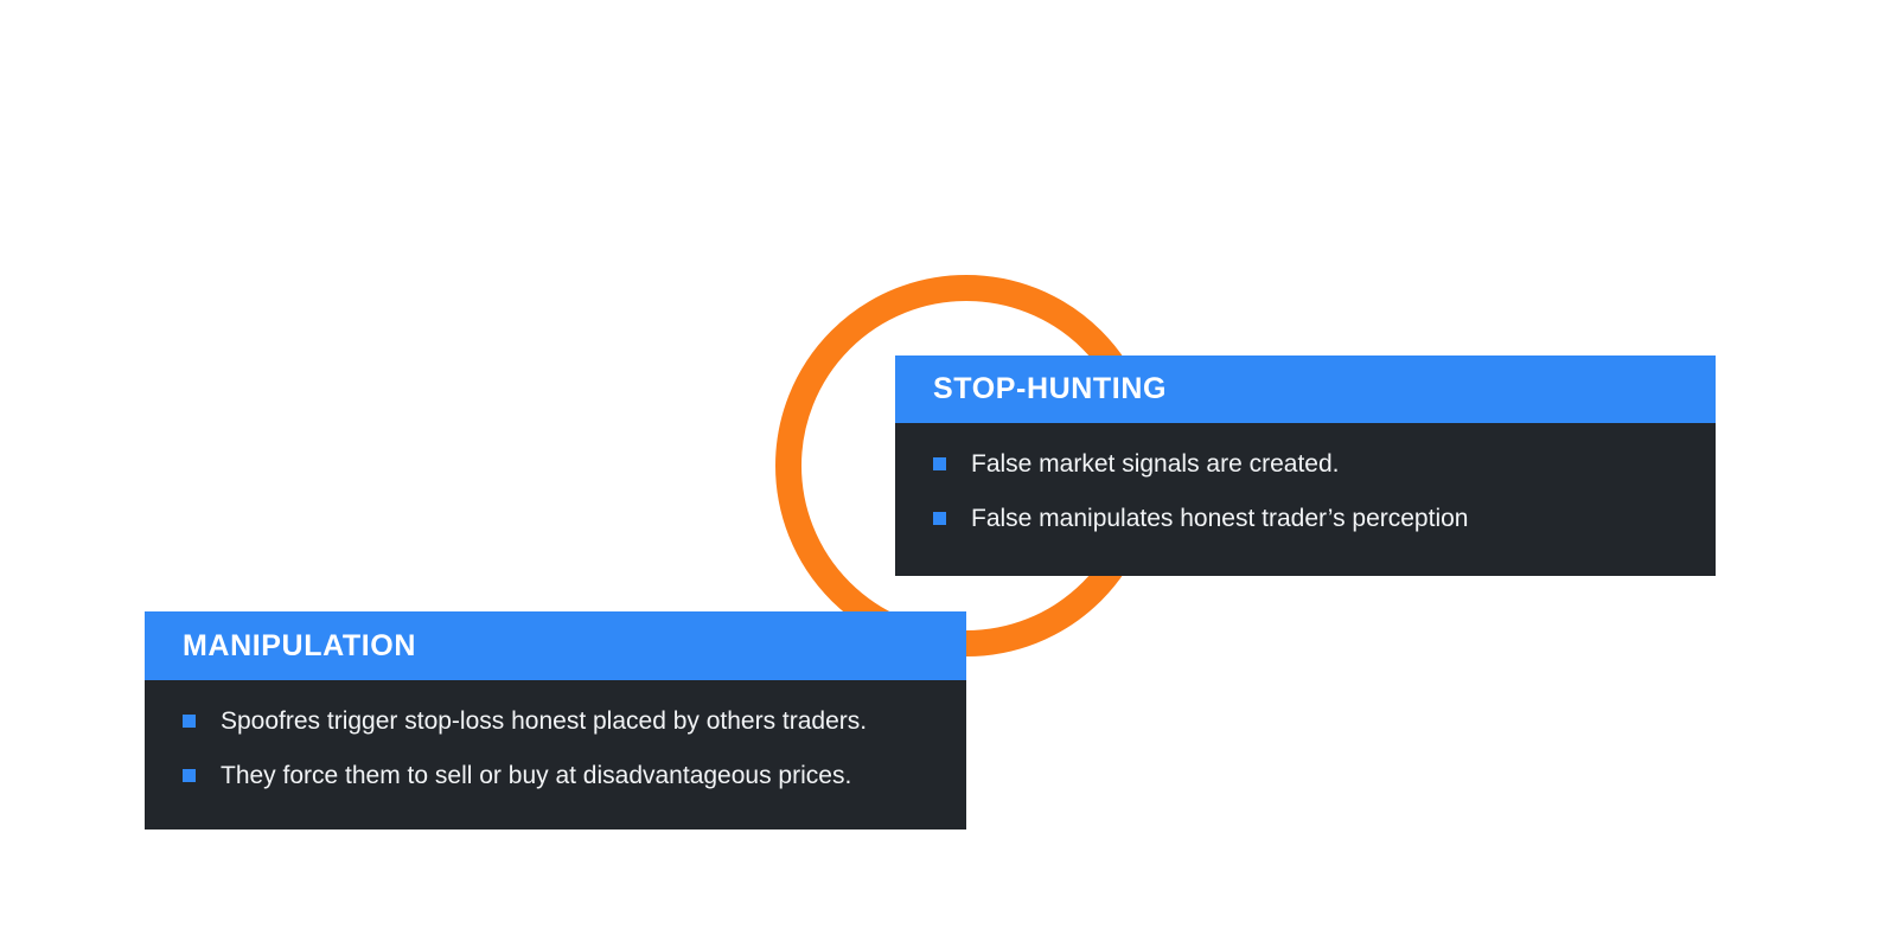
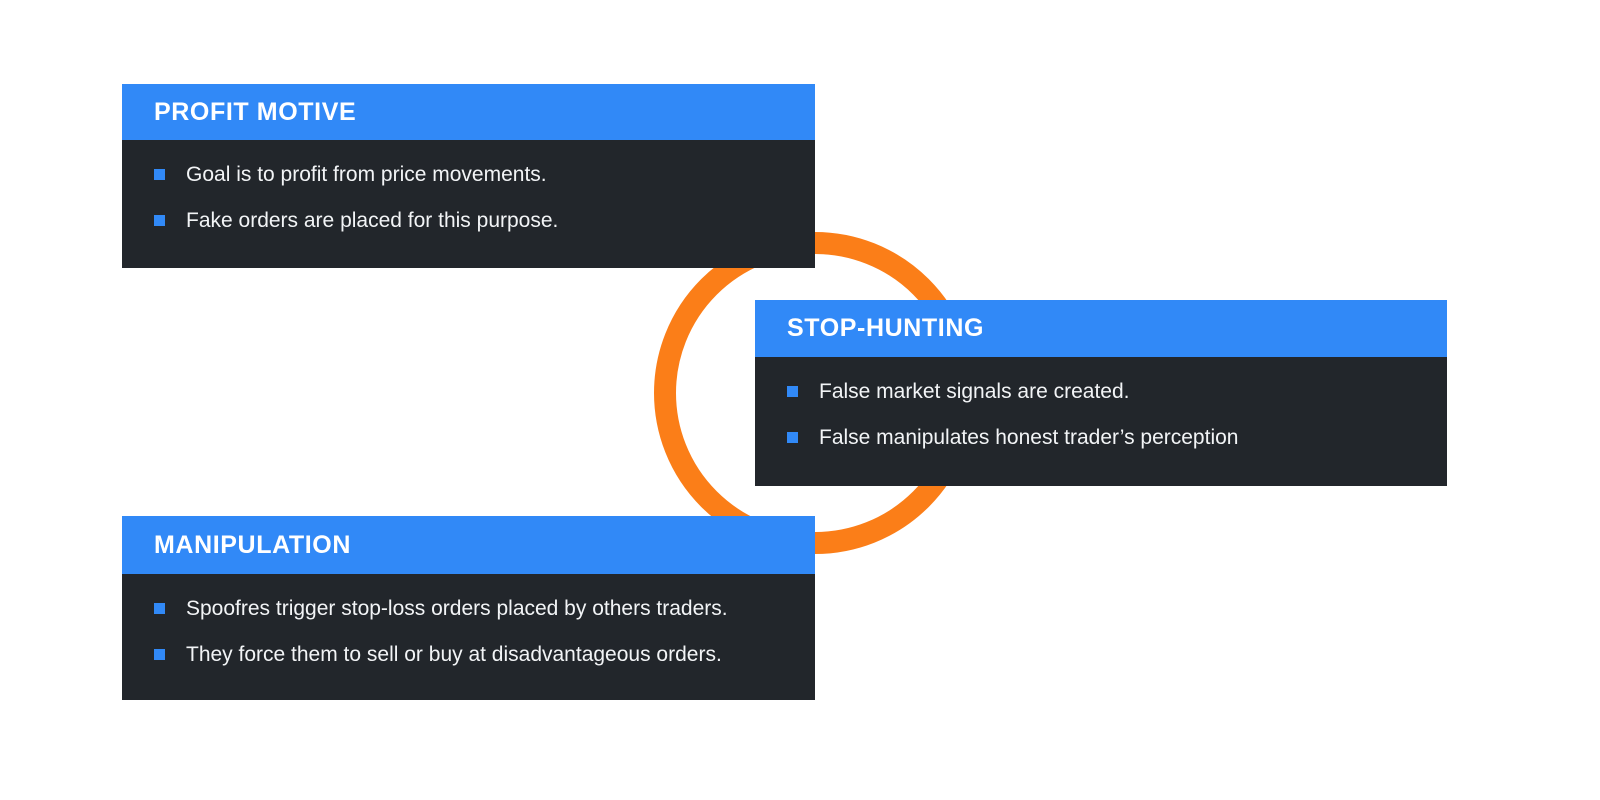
+ PROFIT MOTIVE
+ Goal is to profit from price movements.
+ Fake orders are placed for this purpose.
  STOP-HUNTING
  False market signals are created.
  False manipulates honest trader’s perception
  MANIPULATION
- Spoofres trigger stop-loss honest placed by others traders.
+ Spoofres trigger stop-loss orders placed by others traders.
- They force them to sell or buy at disadvantageous prices.
+ They force them to sell or buy at disadvantageous orders.
